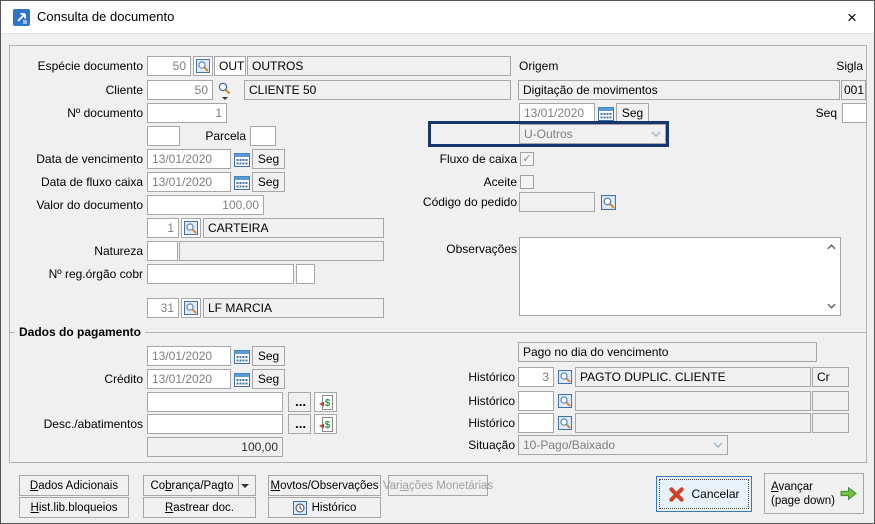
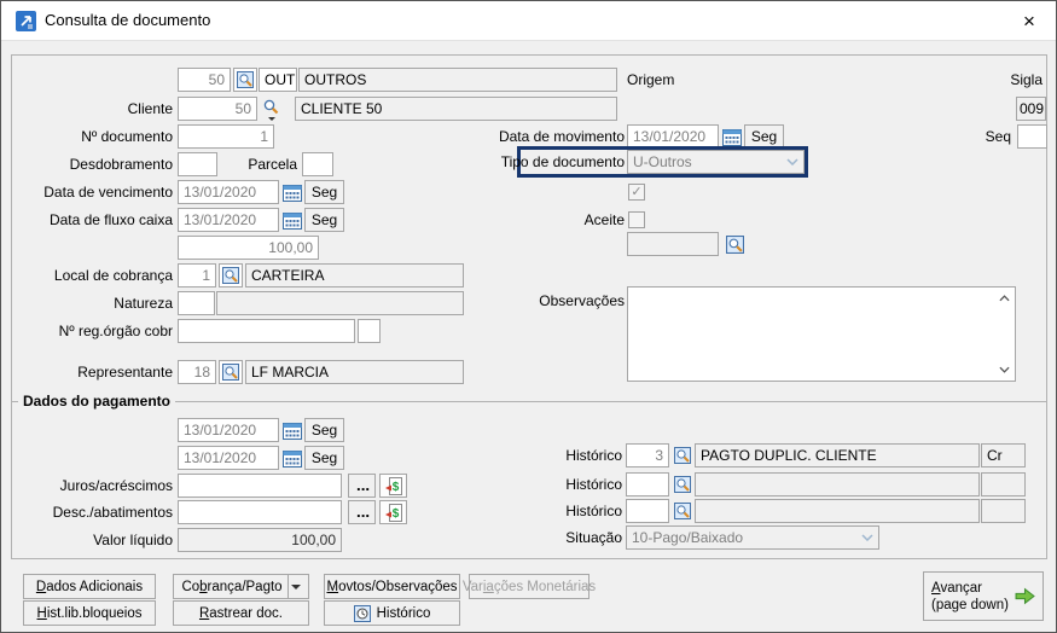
  Consulta de documento
  ×
- Espécie documento
  50
  OUT
  OUTROS
  Cliente
  50
  CLIENTE 50
  Nº documento
  1
+ Desdobramento
  Parcela
  Data de vencimento
  13/01/2020
  Seg
  Data de fluxo caixa
  13/01/2020
  Seg
- Valor do documento
  100,00
+ Local de cobrança
  1
  CARTEIRA
  Natureza
  Nº reg.órgão cobr
+ Representante
- 31
+ 18
  LF MARCIA
  Origem
  Sigla
- Digitação de movimentos
- 001
+ 009
+ Data de movimento
  13/01/2020
  Seg
  Seq
+ Tipo de documento
  U-Outros
- Fluxo de caixa
  ✓
  Aceite
- Código do pedido
  Observações
  Dados do pagamento
  13/01/2020
  Seg
- Pago no dia do vencimento
- Crédito
  13/01/2020
  Seg
  Histórico
  3
  PAGTO DUPLIC. CLIENTE
  Cr
+ Juros/acréscimos
  ...
  $
  Histórico
  Desc./abatimentos
  ...
  $
  Histórico
+ Valor líquido
  100,00
  Situação
  10-Pago/Baixado
  D
  ados Adicionais
  Co
  b
  rança/Pagto
  M
  ovtos/Observações
  Var
  ia
  ções Monetárias
  H
  ist.lib.bloqueios
  R
  astrear doc.
  Histórico
- Cancelar
  Avançar
  (page down)
